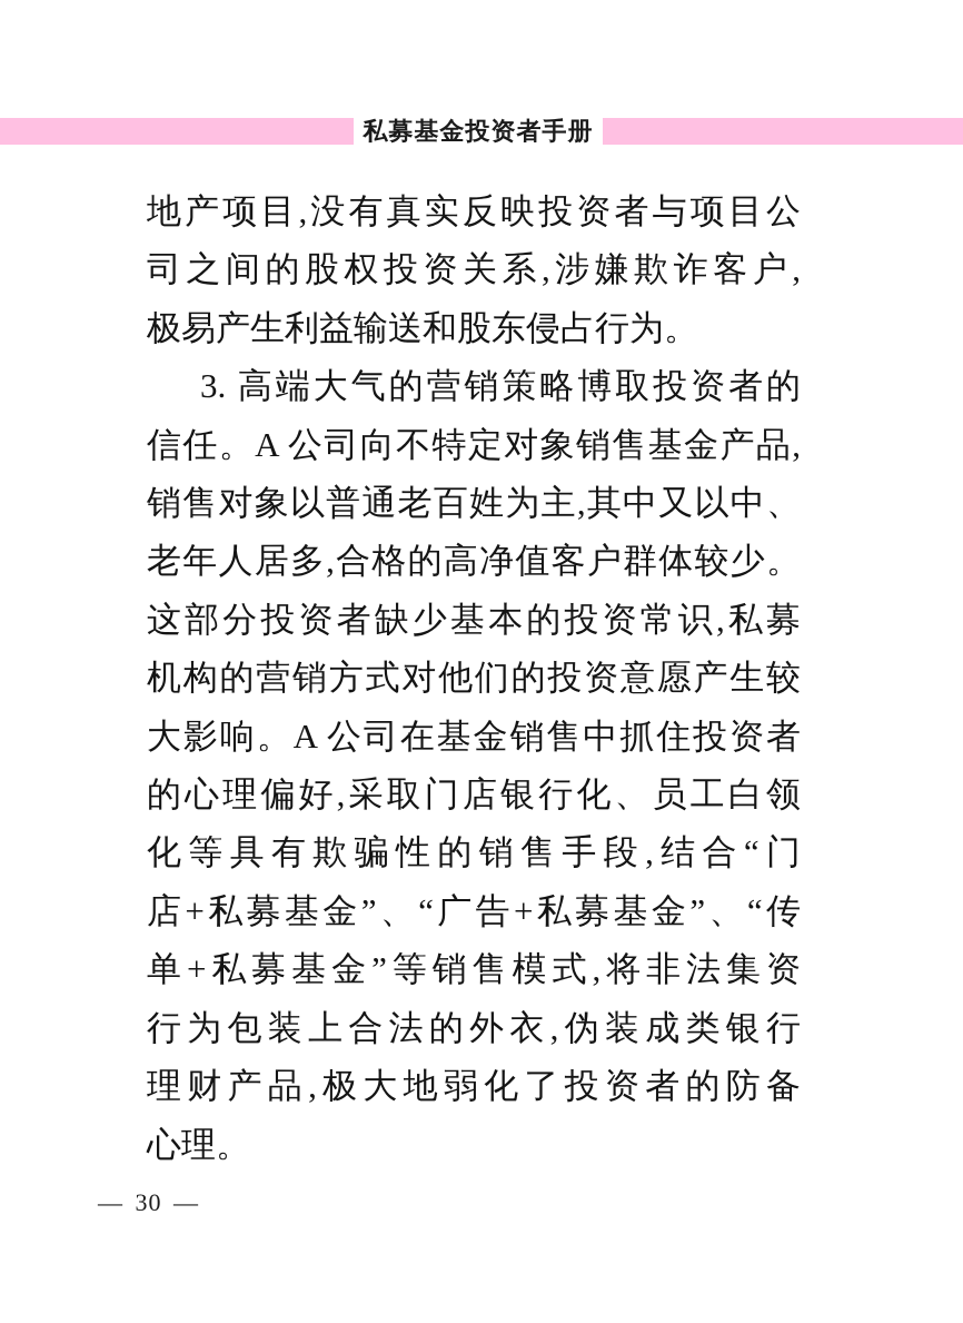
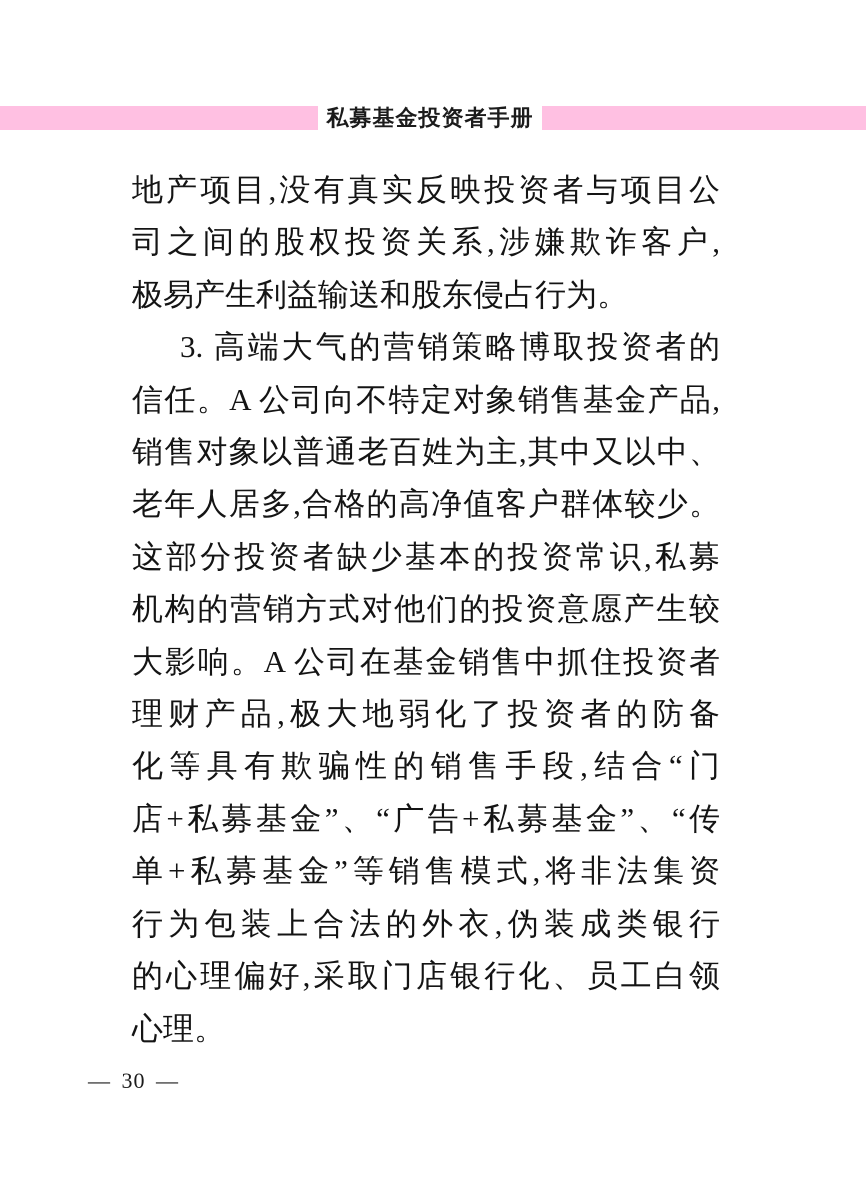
  私募基金投资者手册
  地产项目,没有真实反映投资者与项目公
  司之间的股权投资关系,涉嫌欺诈客户,
  极易产生利益输送和股东侵占行为。
  3. 高端大气的营销策略博取投资者的
  信任。A 公司向不特定对象销售基金产品,
  销售对象以普通老百姓为主,其中又以中、
  老年人居多,合格的高净值客户群体较少。
  这部分投资者缺少基本的投资常识,私募
  机构的营销方式对他们的投资意愿产生较
  大影响。A 公司在基金销售中抓住投资者
- 的心理偏好,采取门店银行化、员工白领
+ 理财产品,极大地弱化了投资者的防备
  化等具有欺骗性的销售手段,结合“门
  店+私募基金”、“广告+私募基金”、“传
  单+私募基金”等销售模式,将非法集资
  行为包装上合法的外衣,伪装成类银行
- 理财产品,极大地弱化了投资者的防备
+ 的心理偏好,采取门店银行化、员工白领
  心理。
  — 30 —
